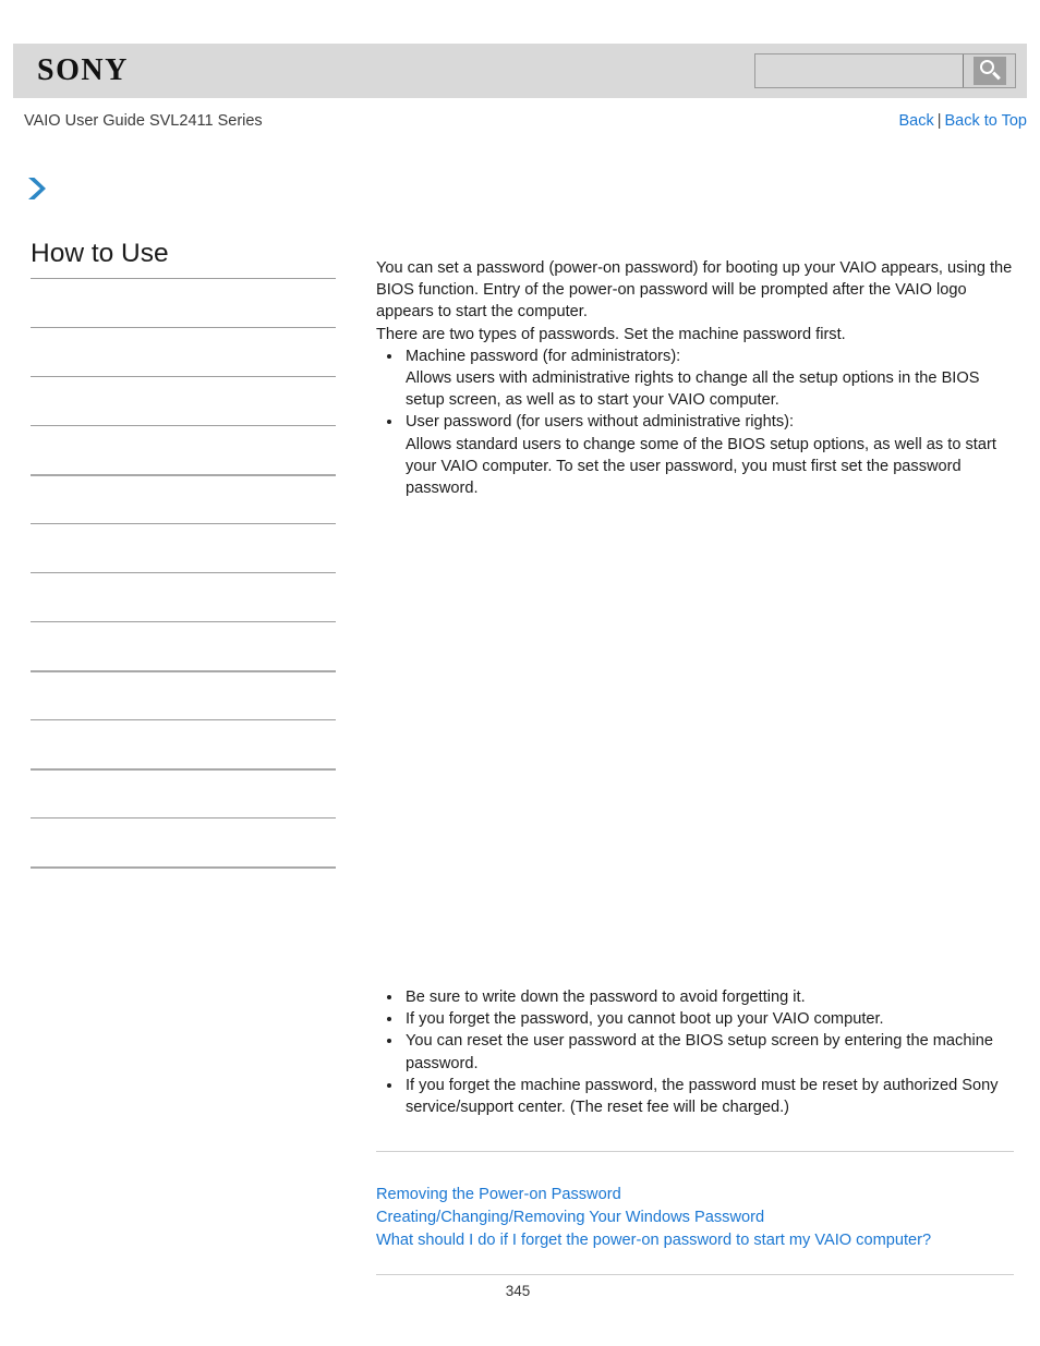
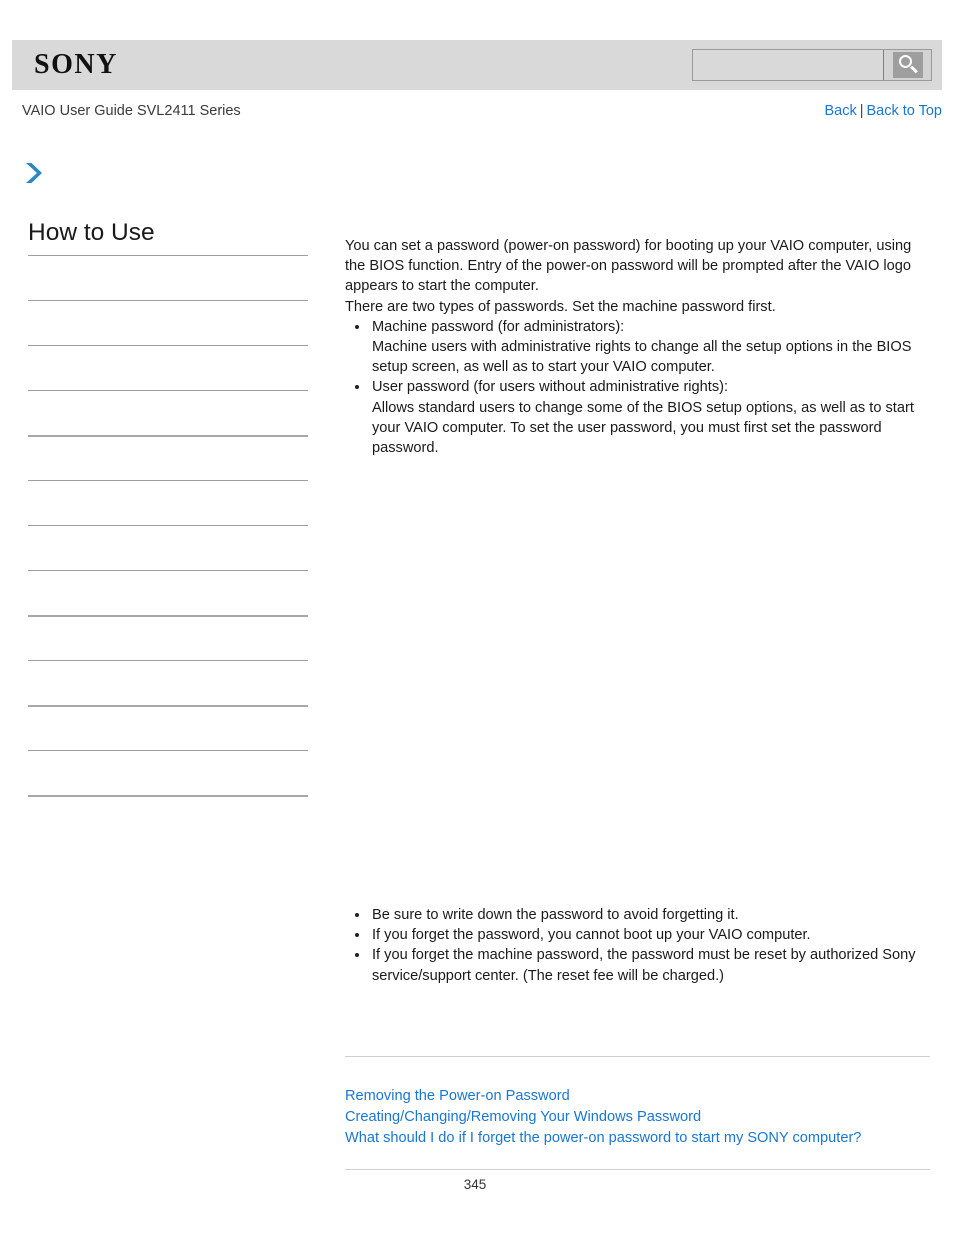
  SONY
  VAIO User Guide SVL2411 Series
  Back | Back to Top
  How to Use
- You can set a password (power-on password) for booting up your VAIO appears, using the BIOS function. Entry of the power-on password will be prompted after the VAIO logo appears to start the computer.
+ You can set a password (power-on password) for booting up your VAIO computer, using the BIOS function. Entry of the power-on password will be prompted after the VAIO logo appears to start the computer.
  There are two types of passwords. Set the machine password first.
  Machine password (for administrators):
- Allows users with administrative rights to change all the setup options in the BIOS setup screen, as well as to start your VAIO computer.
+ Machine users with administrative rights to change all the setup options in the BIOS setup screen, as well as to start your VAIO computer.
  User password (for users without administrative rights):
  Allows standard users to change some of the BIOS setup options, as well as to start your VAIO computer. To set the user password, you must first set the password password.
  Be sure to write down the password to avoid forgetting it.
  If you forget the password, you cannot boot up your VAIO computer.
- You can reset the user password at the BIOS setup screen by entering the machine password.
  If you forget the machine password, the password must be reset by authorized Sony service/support center. (The reset fee will be charged.)
  Removing the Power-on Password
  Creating/Changing/Removing Your Windows Password
- What should I do if I forget the power-on password to start my VAIO computer?
+ What should I do if I forget the power-on password to start my SONY computer?
  345
